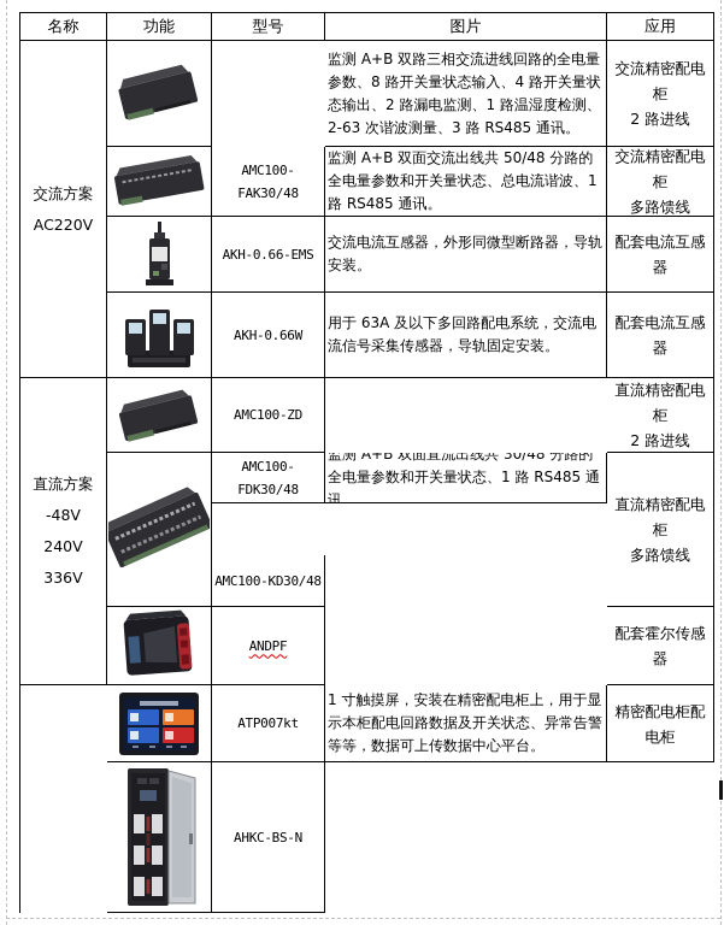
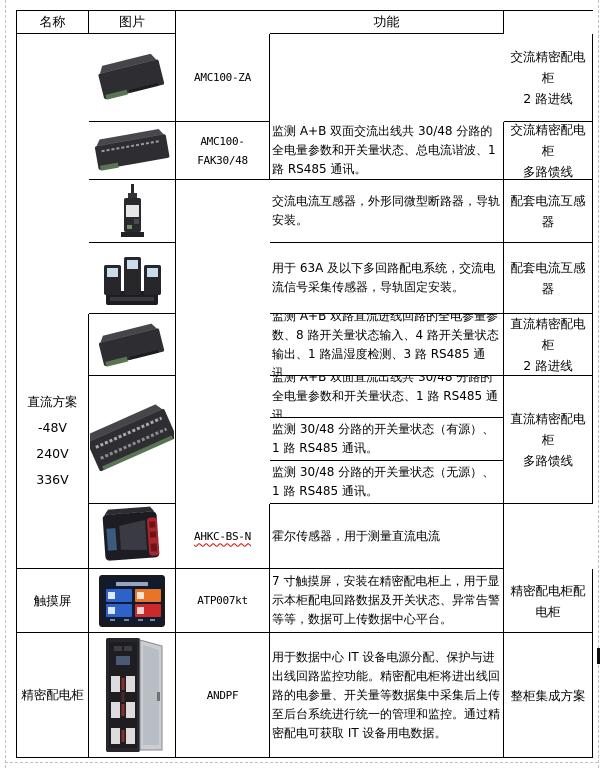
  名称
- 功能
+ 图片
- 型号
- 图片
+ 功能
- 应用
- 交流方案
- AC220V
  直流方案
  -48V
  240V
  336V
+ 触摸屏
+ 精密配电柜
+ AMC100-ZA
  AMC100-FAK30/48
- AKH-0.66-EMS
- AKH-0.66W
- AMC100-ZD
- AMC100-FDK30/48
- AMC100-KD30/48
- ANDPF
+ AHKC-BS-N
  ATP007kt
- AHKC-BS-N
+ ANDPF
- 监测 A+B 双路三相交流进线回路的全电量参数、8 路开关量状态输入、4 路开关量状态输出、2 路漏电监测、1 路温湿度检测、2-63 次谐波测量、3 路 RS485 通讯。
- 监测 A+B 双面交流出线共 50/48 分路的全电量参数和开关量状态、总电流谐波、1 路 RS485 通讯。
+ 监测 A+B 双面交流出线共 30/48 分路的全电量参数和开关量状态、总电流谐波、1 路 RS485 通讯。
  交流电流互感器，外形同微型断路器，导轨安装。
  用于 63A 及以下多回路配电系统，交流电流信号采集传感器，导轨固定安装。
+ 监测 A+B 双路直流进线回路的全电参量参数、8 路开关量状态输入、4 路开关量状态输出、1 路温湿度检测、3 路 RS485 通讯。
  监测 A+B 双面直流出线共 30/48 分路的全电量参数和开关量状态、1 路 RS485 通讯。
+ 监测 30/48 分路的开关量状态（有源）、1 路 RS485 通讯。
+ 监测 30/48 分路的开关量状态（无源）、1 路 RS485 通讯。
+ 霍尔传感器，用于测量直流电流
- 1 寸触摸屏，安装在精密配电柜上，用于显示本柜配电回路数据及开关状态、异常告警等等，数据可上传数据中心平台。
+ 7 寸触摸屏，安装在精密配电柜上，用于显示本柜配电回路数据及开关状态、异常告警等等，数据可上传数据中心平台。
+ 用于数据中心 IT 设备电源分配、保护与进出线回路监控功能。精密配电柜将进出线回路的电参量、开关量等数据集中采集后上传至后台系统进行统一的管理和监控。通过精密配电可获取 IT 设备用电数据。
  交流精密配电柜
  2 路进线
  交流精密配电柜
  多路馈线
  配套电流互感器
  配套电流互感器
  直流精密配电柜
  2 路进线
  直流精密配电柜
  多路馈线
- 配套霍尔传感器
  精密配电柜配电柜
+ 整柜集成方案
